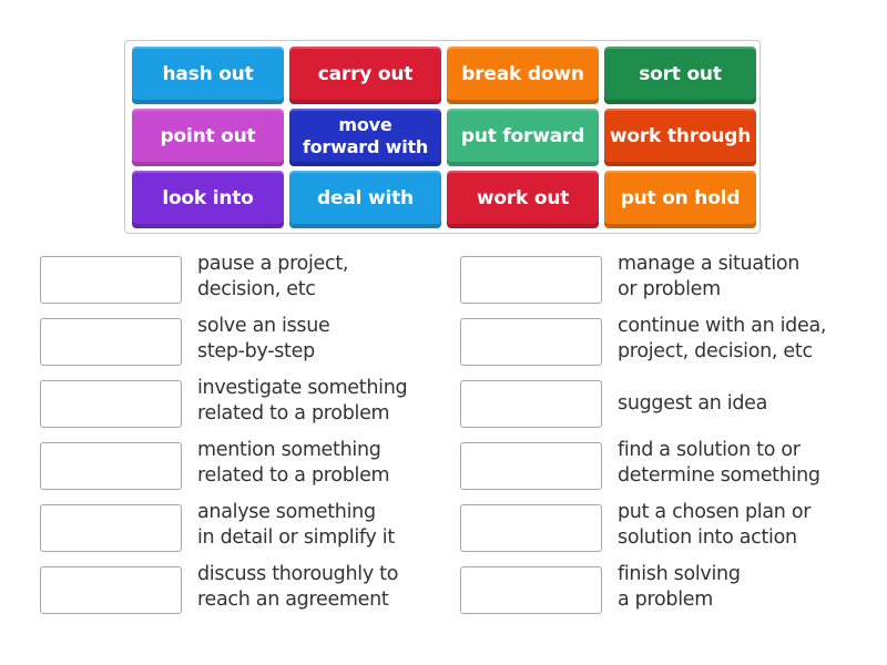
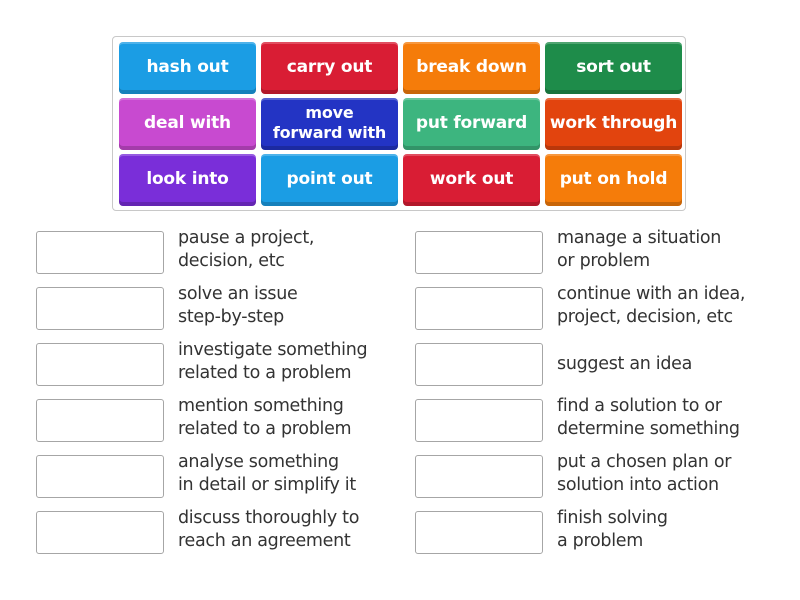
  hash out
  carry out
  break down
  sort out
- point out
+ deal with
  move
  forward with
  put forward
  work through
  look into
- deal with
+ point out
  work out
  put on hold
  pause a project,
  decision, etc
  solve an issue
  step-by-step
  investigate something
  related to a problem
  mention something
  related to a problem
  analyse something
  in detail or simplify it
  discuss thoroughly to
  reach an agreement
  manage a situation
  or problem
  continue with an idea,
  project, decision, etc
  suggest an idea
  find a solution to or
  determine something
  put a chosen plan or
  solution into action
  finish solving
  a problem
